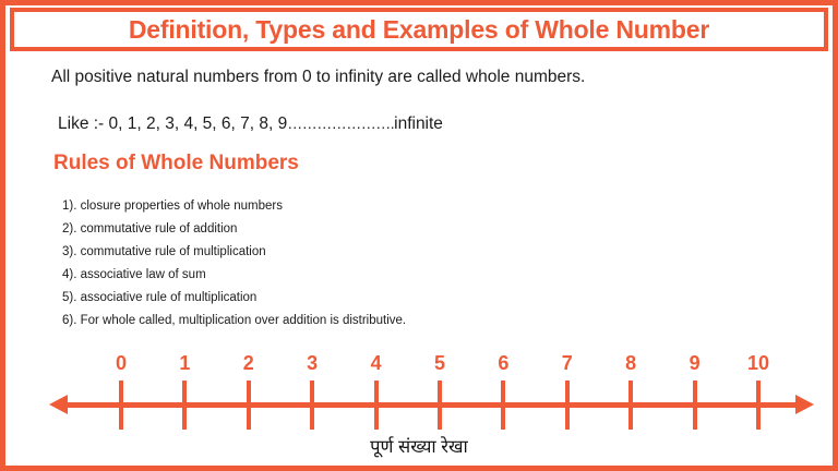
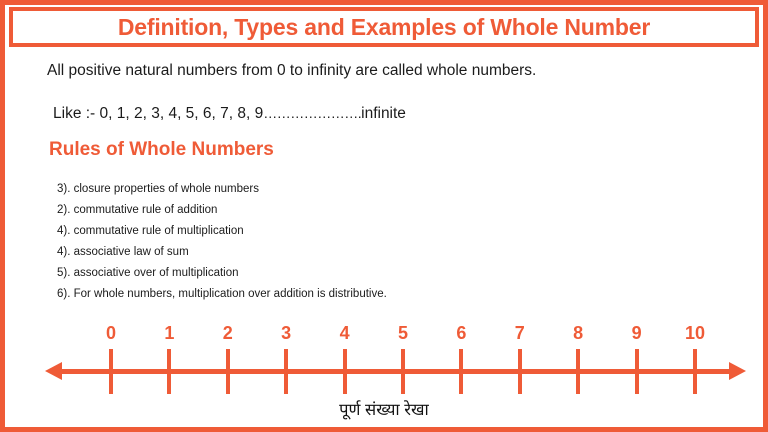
  Definition, Types and Examples of Whole Number
  All positive natural numbers from 0 to infinity are called whole numbers.
  Like :- 0, 1, 2, 3, 4, 5, 6, 7, 8, 9………………….infinite
  Rules of Whole Numbers
- 1). closure properties of whole numbers
+ 3). closure properties of whole numbers
  2). commutative rule of addition
- 3). commutative rule of multiplication
+ 4). commutative rule of multiplication
  4). associative law of sum
- 5). associative rule of multiplication
+ 5). associative over of multiplication
- 6). For whole called, multiplication over addition is distributive.
+ 6). For whole numbers, multiplication over addition is distributive.
  0
  1
  2
  3
  4
  5
  6
  7
  8
  9
  10
  पूर्ण संख्या रेखा
